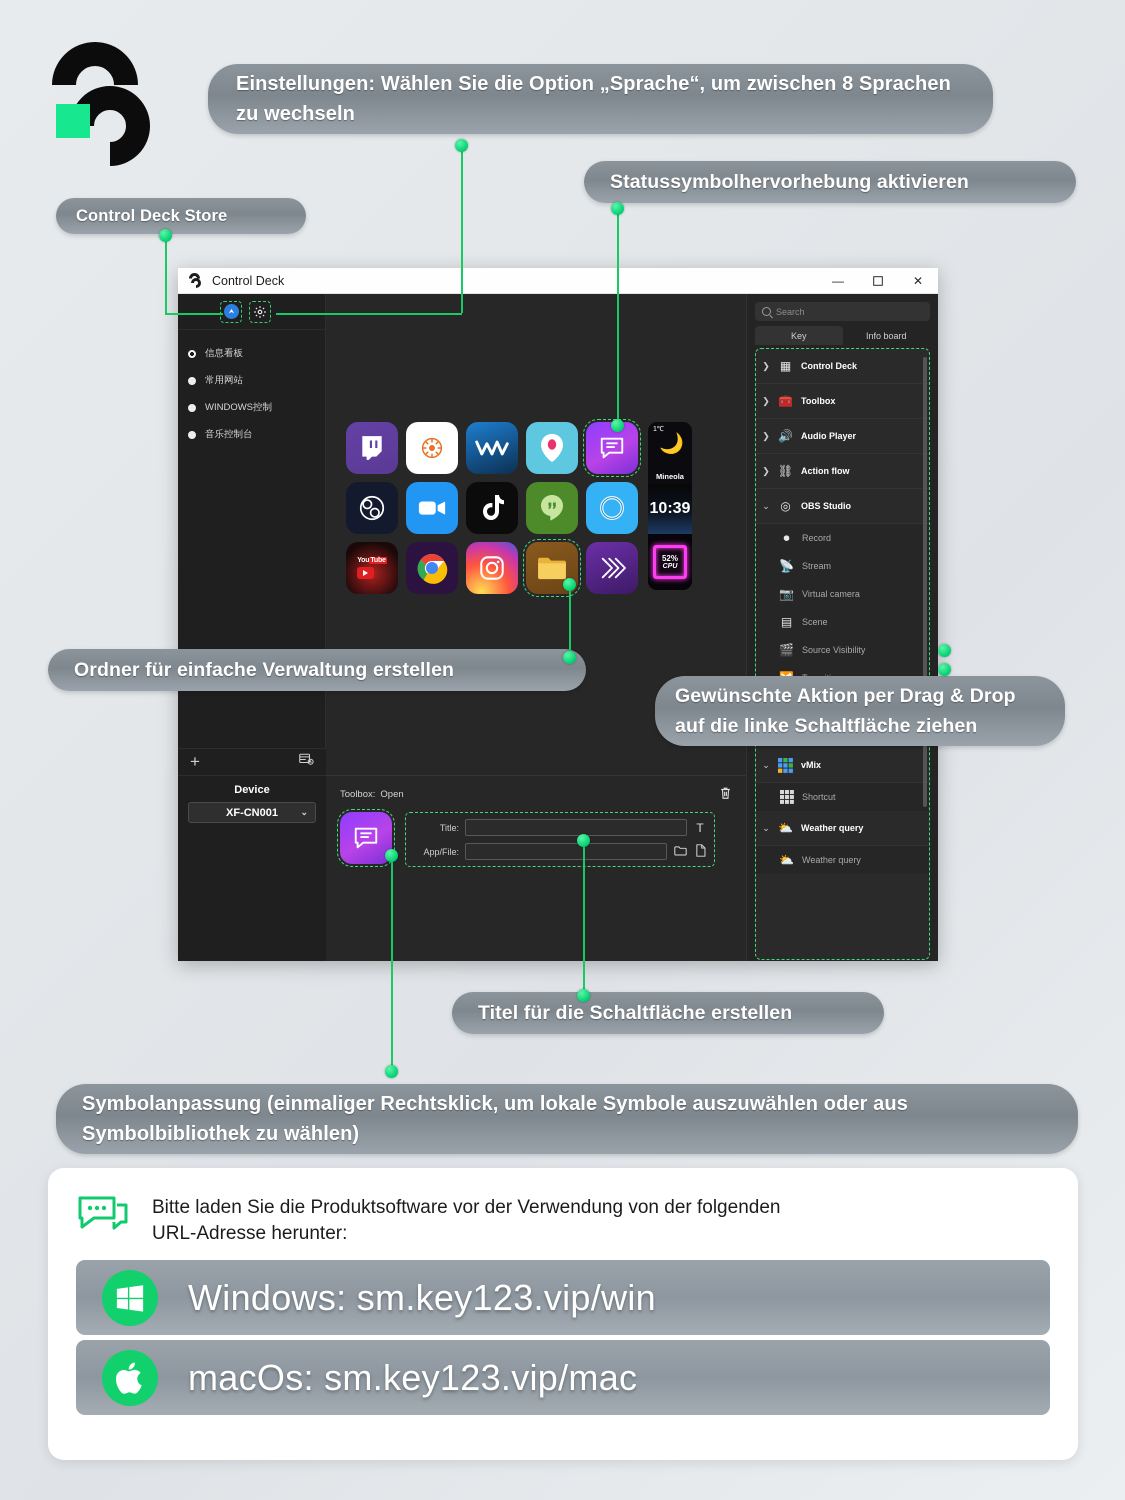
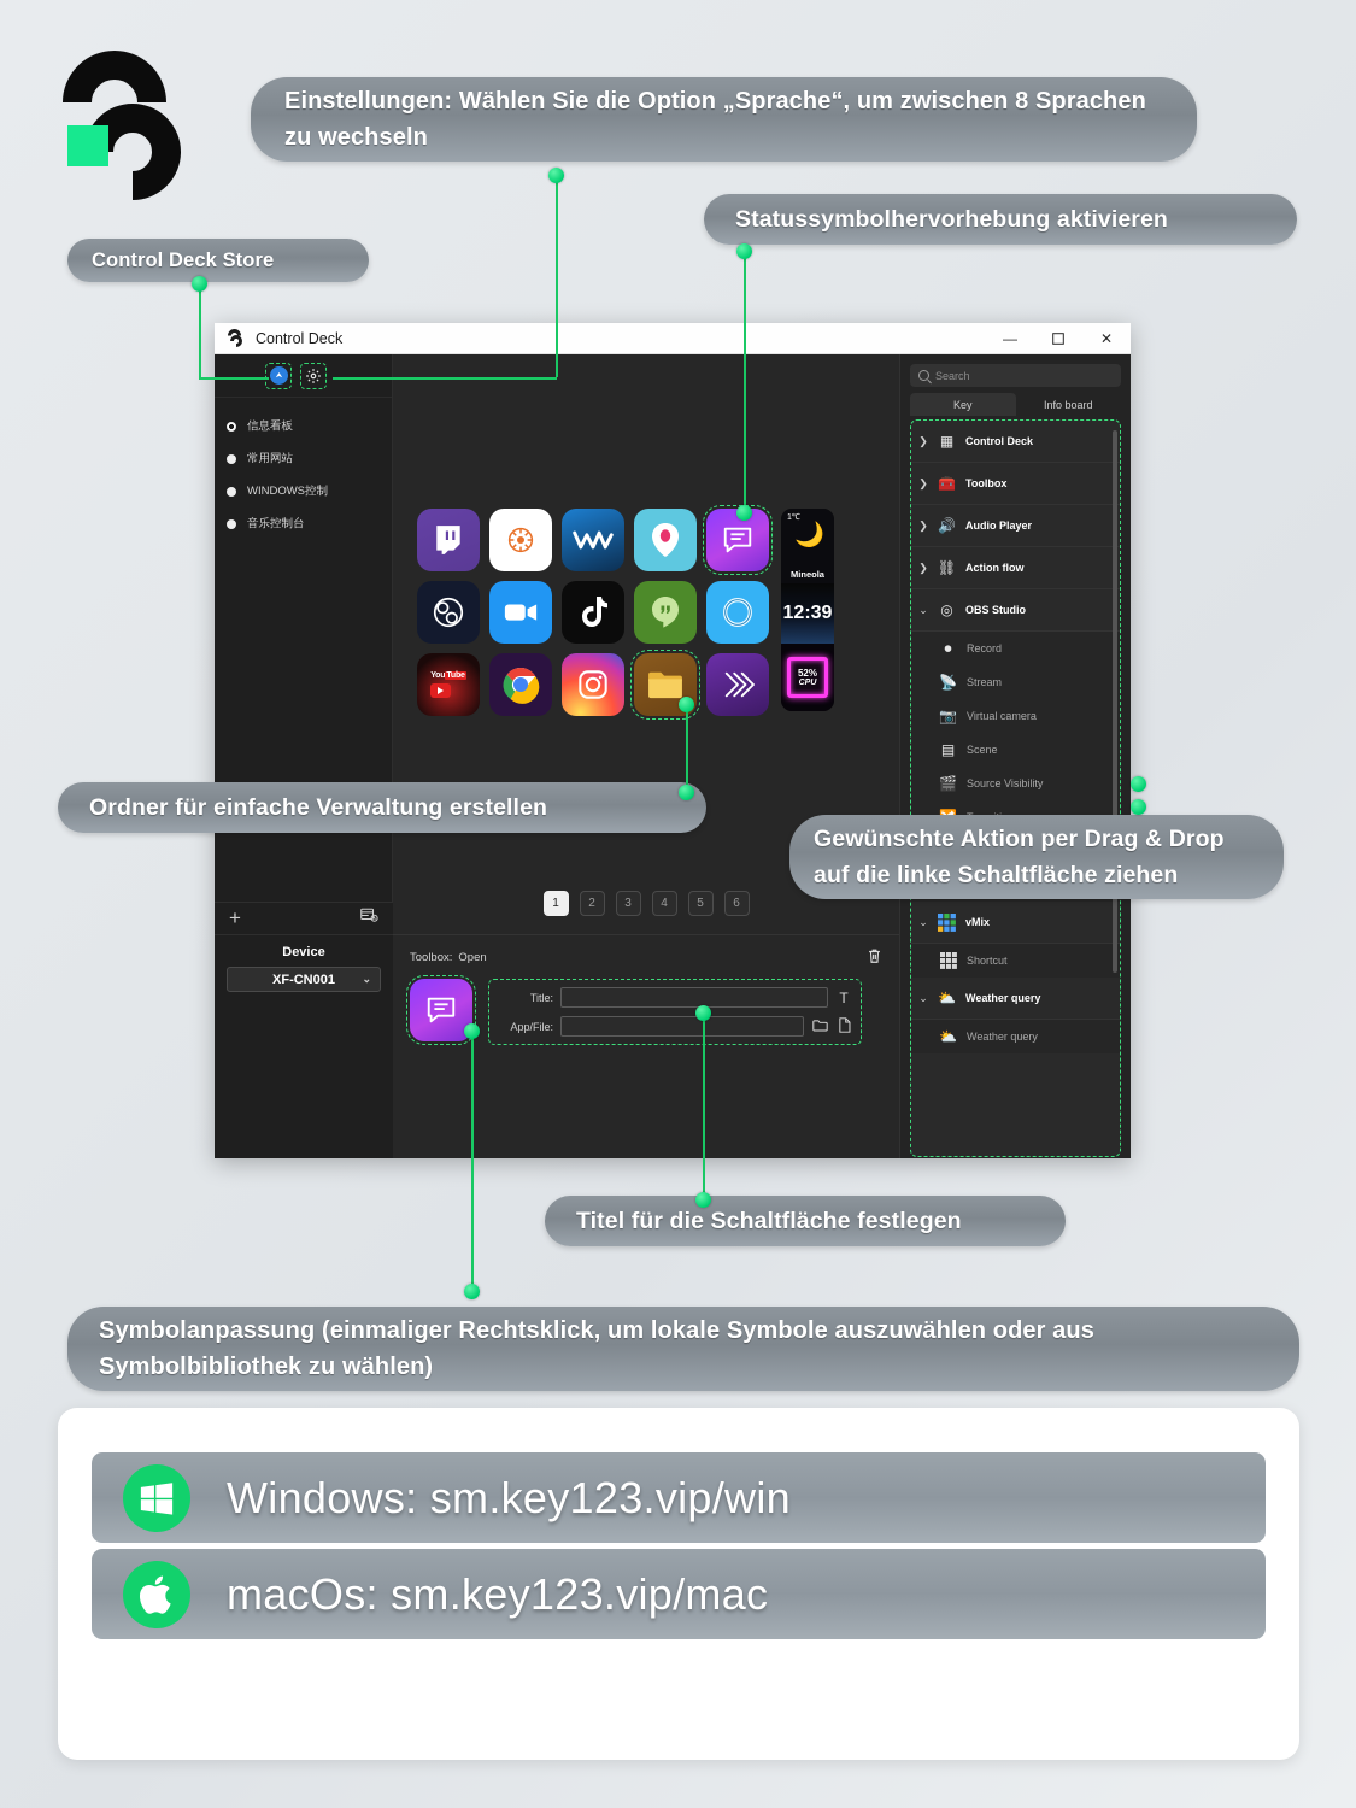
  Control Deck Store
  Einstellungen: Wählen Sie die Option „Sprache“, um zwischen 8 Sprachen zu wechseln
  Statussymbolhervorhebung aktivieren
  Control Deck
  —
  ✕
  信息看板
  常用网站
  WINDOWS控制
  音乐控制台
  +
  Device
  XF-CN001
  ⌄
  🌙
  Mineola
- 10:39
+ 12:39
  52%
+ 1
+ 2
+ 3
+ 4
+ 5
+ 6
  Toolbox:
  Open
  Title:
  T
  App/File:
  Search
  Key
  Info board
  ❯
  ▦
  Control Deck
  ❯
  🧰
  Toolbox
  ❯
  🔊
  Audio Player
  ❯
  ⛓
  Action flow
  ⌄
  ◎
  OBS Studio
  ⏺
  Record
  📡
  Stream
  📷
  Virtual camera
  ▤
  Scene
  🎬
  Source Visibility
  ⌄
  vMix
  Shortcut
  ⌄
  ⛅
  Weather query
  ⛅
  Weather query
  Ordner für einfache Verwaltung erstellen
  Gewünschte Aktion per Drag & Drop auf die linke Schaltfläche ziehen
- Titel für die Schaltfläche erstellen
+ Titel für die Schaltfläche festlegen
  Symbolanpassung (einmaliger Rechtsklick, um lokale Symbole auszuwählen oder aus Symbolbibliothek zu wählen)
- Bitte laden Sie die Produktsoftware vor der Verwendung von der folgenden
- URL-Adresse herunter:
  Windows: sm.key123.vip/win
  macOs: sm.key123.vip/mac
